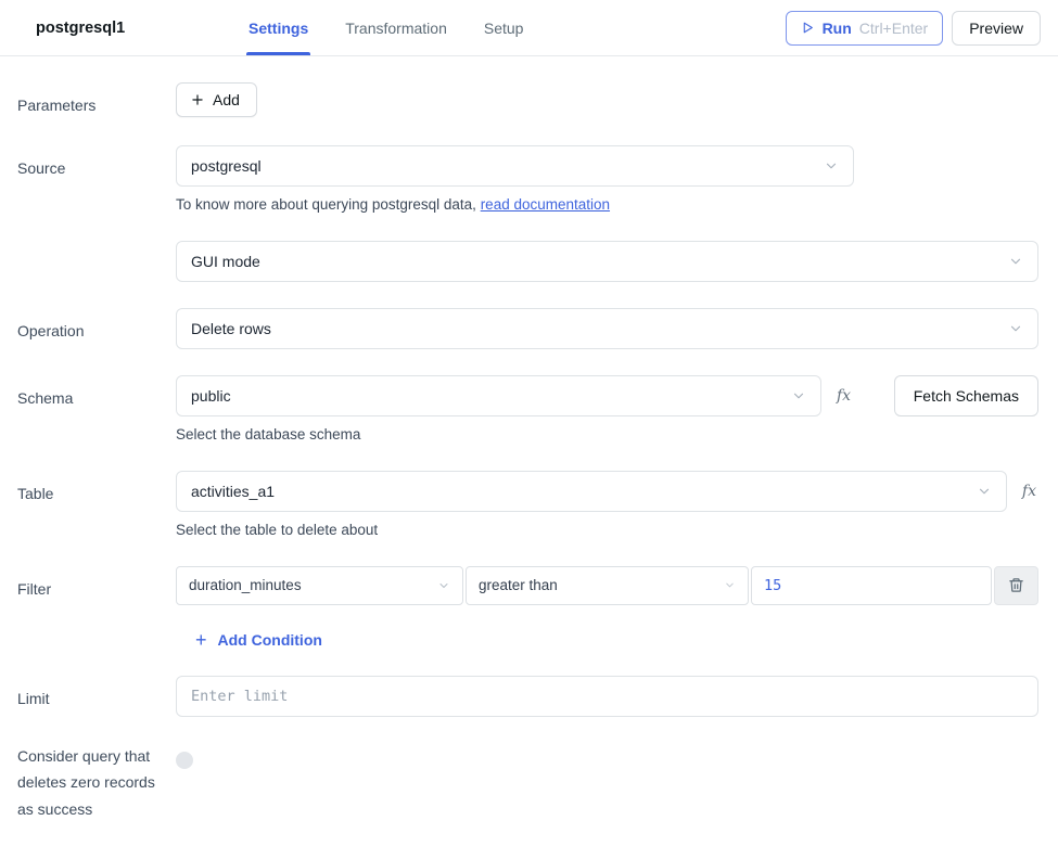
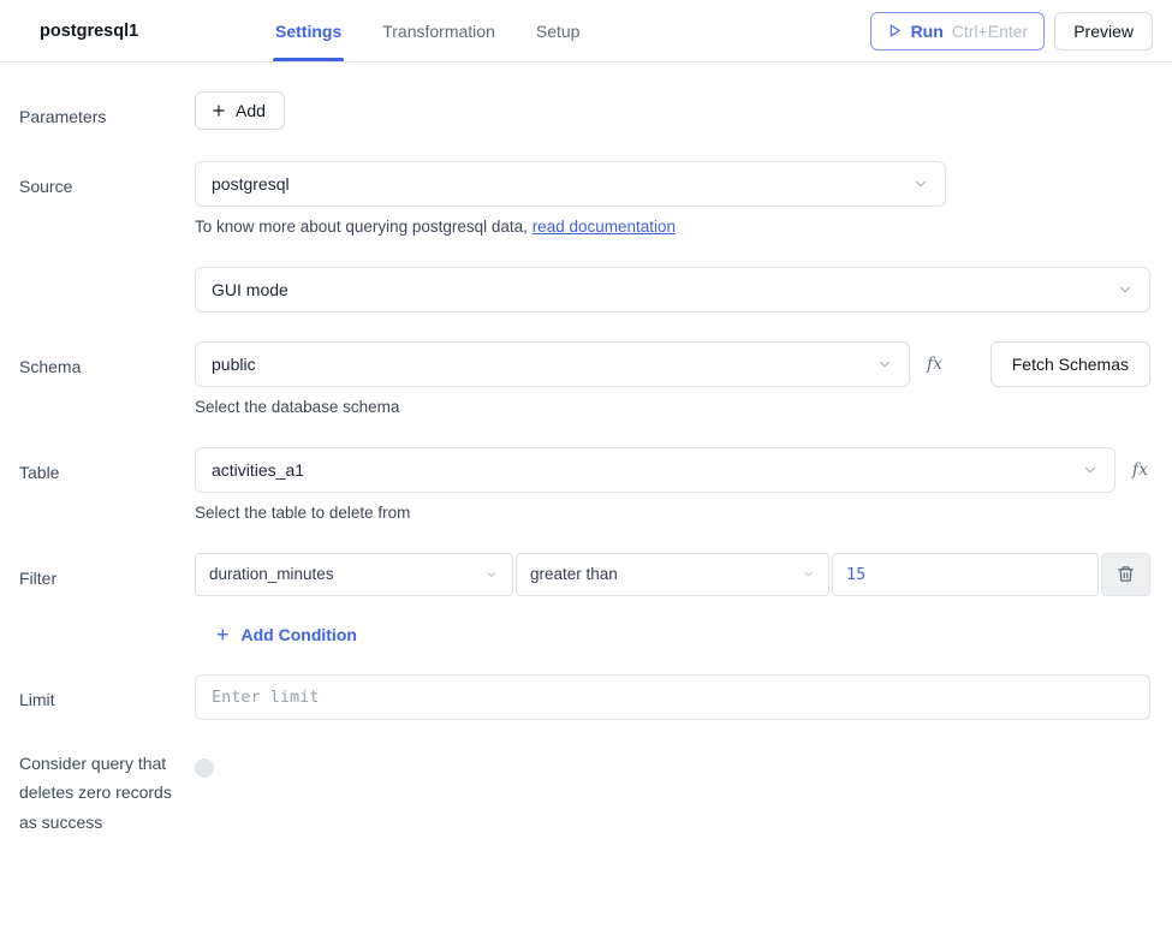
  postgresql1
  Settings
  Transformation
  Setup
  Run
  Ctrl+Enter
  Preview
  Parameters
  Add
  Source
  postgresql
  To know more about querying postgresql data, read documentation
  GUI mode
- Operation
- Delete rows
  Schema
  public
  fx
  Fetch Schemas
  Select the database schema
  Table
  activities_a1
  fx
- Select the table to delete about
+ Select the table to delete from
  Filter
  duration_minutes
  greater than
  15
  +
  Add Condition
  Limit
  Enter limit
  Consider query that deletes zero records as success
